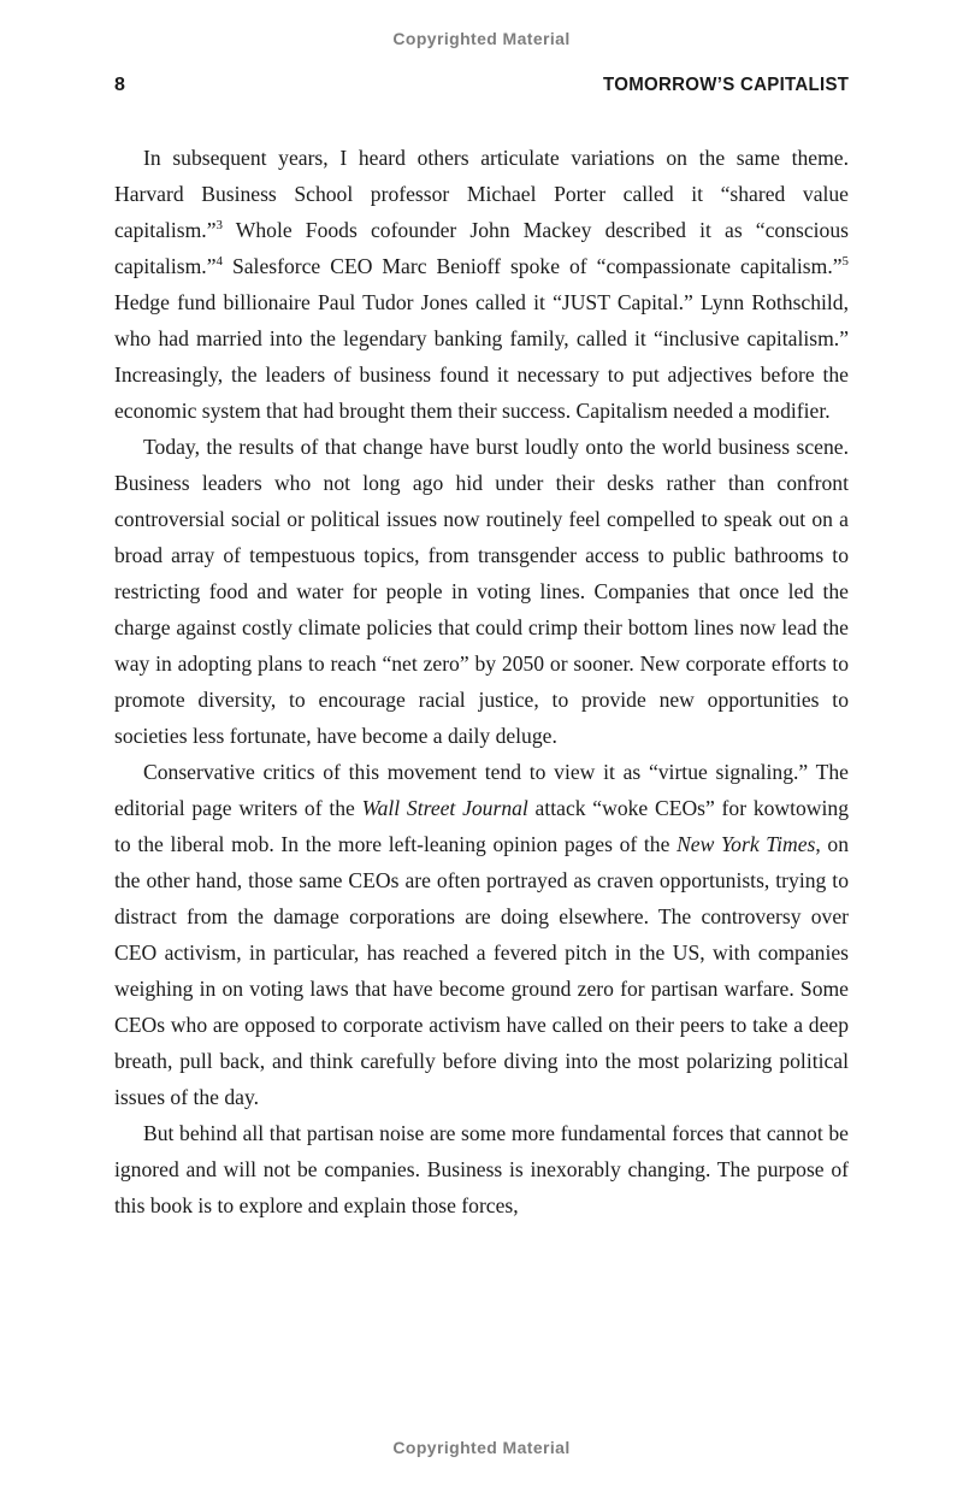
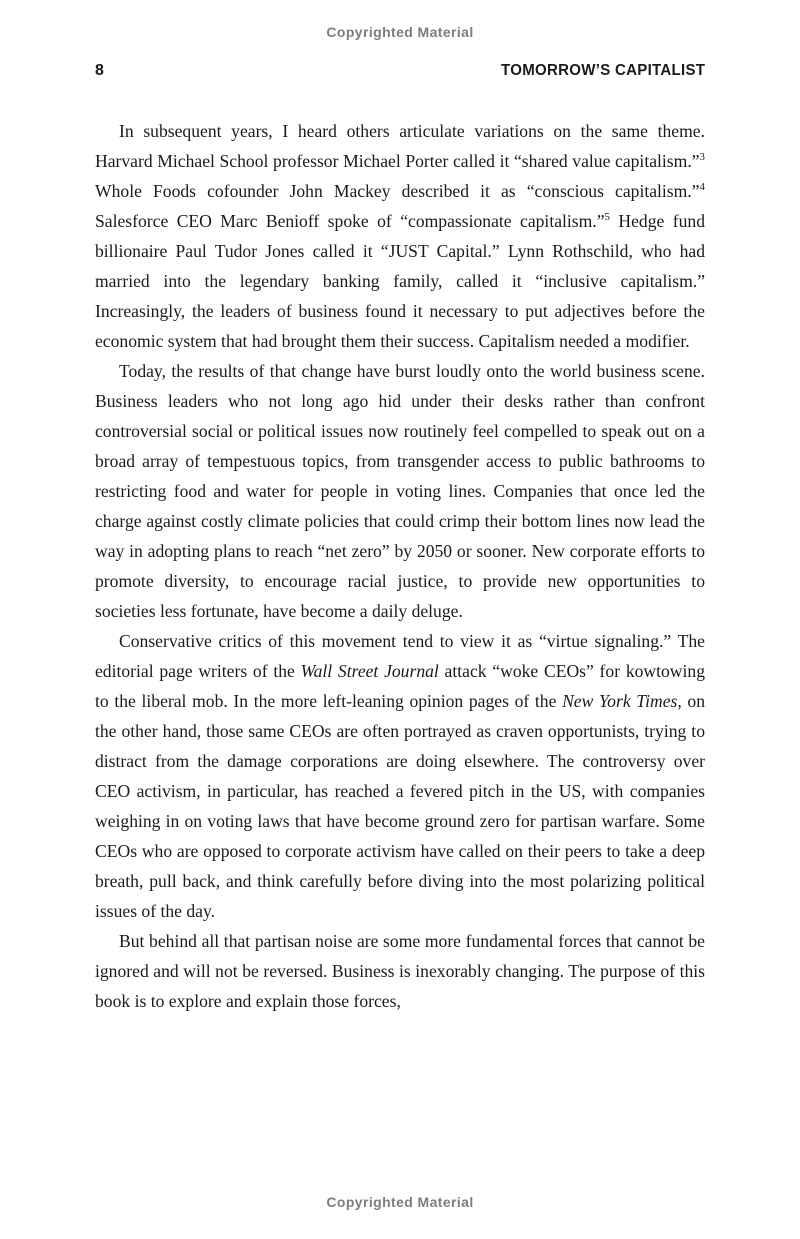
  Copyrighted Material
  8
  TOMORROW’S CAPITALIST
- In subsequent years, I heard others articulate variations on the same theme. Harvard Business School professor Michael Porter called it “shared value capitalism.”3 Whole Foods cofounder John Mackey described it as “conscious capitalism.”4 Salesforce CEO Marc Benioff spoke of “compassionate capitalism.”5 Hedge fund billionaire Paul Tudor Jones called it “JUST Capital.” Lynn Rothschild, who had married into the legendary banking family, called it “inclusive capitalism.” Increasingly, the leaders of business found it necessary to put adjectives before the economic system that had brought them their success. Capitalism needed a modifier.
+ In subsequent years, I heard others articulate variations on the same theme. Harvard Michael School professor Michael Porter called it “shared value capitalism.”3 Whole Foods cofounder John Mackey described it as “conscious capitalism.”4 Salesforce CEO Marc Benioff spoke of “compassionate capitalism.”5 Hedge fund billionaire Paul Tudor Jones called it “JUST Capital.” Lynn Rothschild, who had married into the legendary banking family, called it “inclusive capitalism.” Increasingly, the leaders of business found it necessary to put adjectives before the economic system that had brought them their success. Capitalism needed a modifier.
  Today, the results of that change have burst loudly onto the world business scene. Business leaders who not long ago hid under their desks rather than confront controversial social or political issues now routinely feel compelled to speak out on a broad array of tempestuous topics, from transgender access to public bathrooms to restricting food and water for people in voting lines. Companies that once led the charge against costly climate policies that could crimp their bottom lines now lead the way in adopting plans to reach “net zero” by 2050 or sooner. New corporate efforts to promote diversity, to encourage racial justice, to provide new opportunities to societies less fortunate, have become a daily deluge.
  Conservative critics of this movement tend to view it as “virtue signaling.” The editorial page writers of the Wall Street Journal attack “woke CEOs” for kowtowing to the liberal mob. In the more left-leaning opinion pages of the New York Times, on the other hand, those same CEOs are often portrayed as craven opportunists, trying to distract from the damage corporations are doing elsewhere. The controversy over CEO activism, in particular, has reached a fevered pitch in the US, with companies weighing in on voting laws that have become ground zero for partisan warfare. Some CEOs who are opposed to corporate activism have called on their peers to take a deep breath, pull back, and think carefully before diving into the most polarizing political issues of the day.
- But behind all that partisan noise are some more fundamental forces that cannot be ignored and will not be companies. Business is inexorably changing. The purpose of this book is to explore and explain those forces,
+ But behind all that partisan noise are some more fundamental forces that cannot be ignored and will not be reversed. Business is inexorably changing. The purpose of this book is to explore and explain those forces,
  Copyrighted Material
